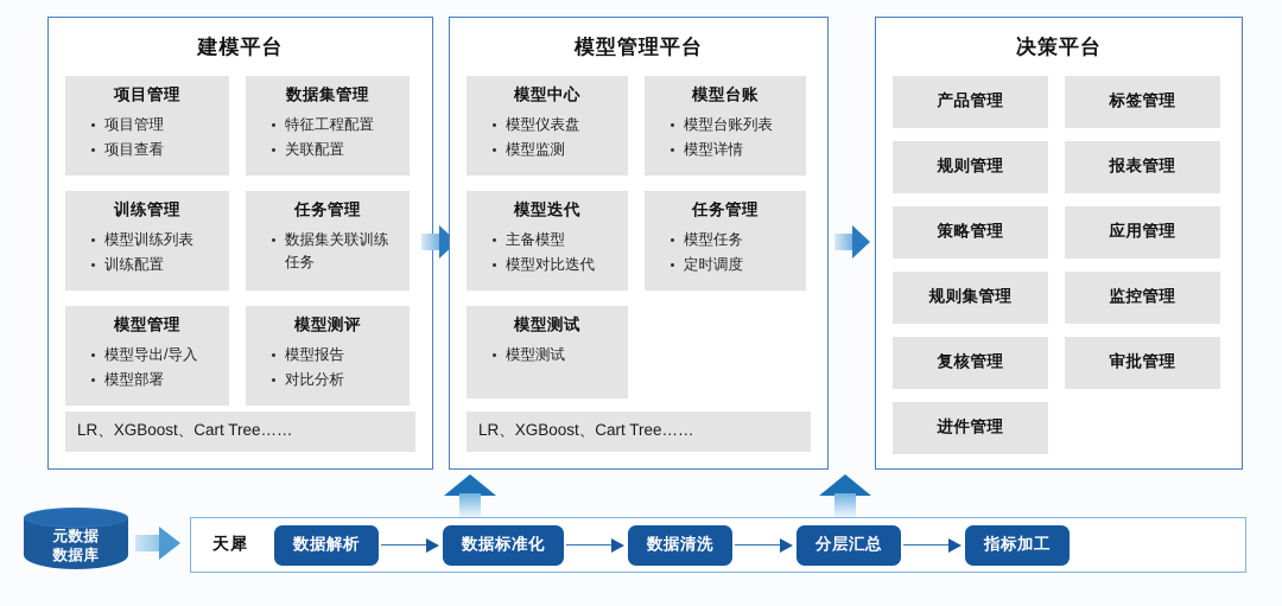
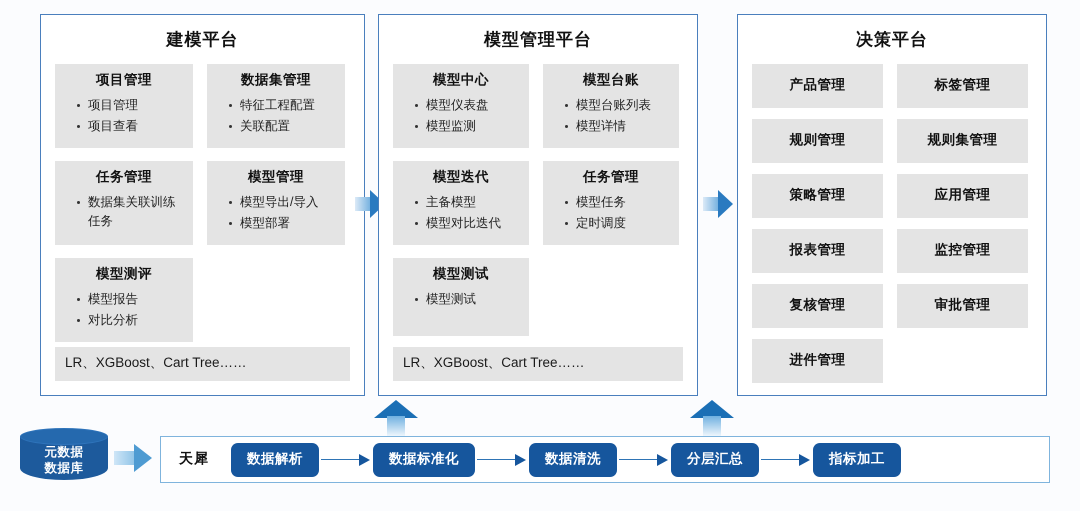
  建模平台
  项目管理
  项目管理
  项目查看
  数据集管理
  特征工程配置
  关联配置
- 训练管理
- 模型训练列表
- 训练配置
  任务管理
  数据集关联训练任务
  模型管理
  模型导出/导入
  模型部署
  模型测评
  模型报告
  对比分析
  LR、XGBoost、Cart Tree……
  模型管理平台
  模型中心
  模型仪表盘
  模型监测
  模型台账
  模型台账列表
  模型详情
  模型迭代
  主备模型
  模型对比迭代
  任务管理
  模型任务
  定时调度
  模型测试
  模型测试
  LR、XGBoost、Cart Tree……
  决策平台
  产品管理
  标签管理
  规则管理
- 报表管理
+ 规则集管理
  策略管理
  应用管理
- 规则集管理
+ 报表管理
  监控管理
  复核管理
  审批管理
  进件管理
  元数据
  数据库
  天犀
  数据解析
  数据标准化
  数据清洗
  分层汇总
  指标加工
